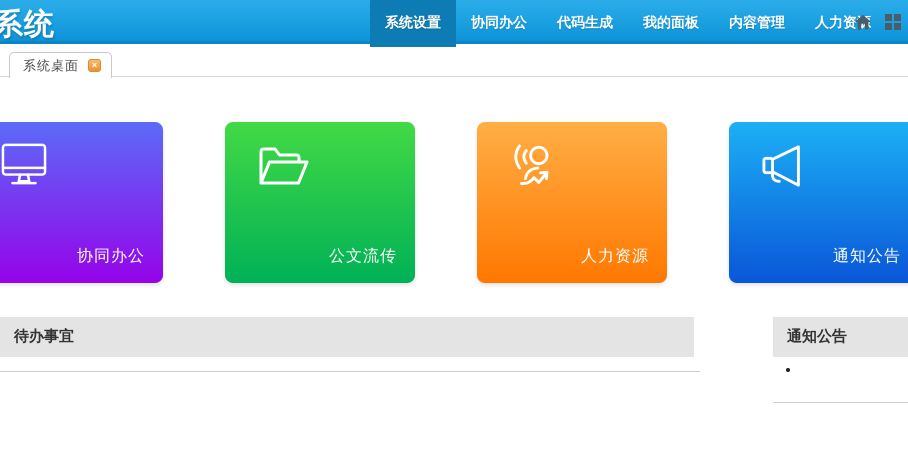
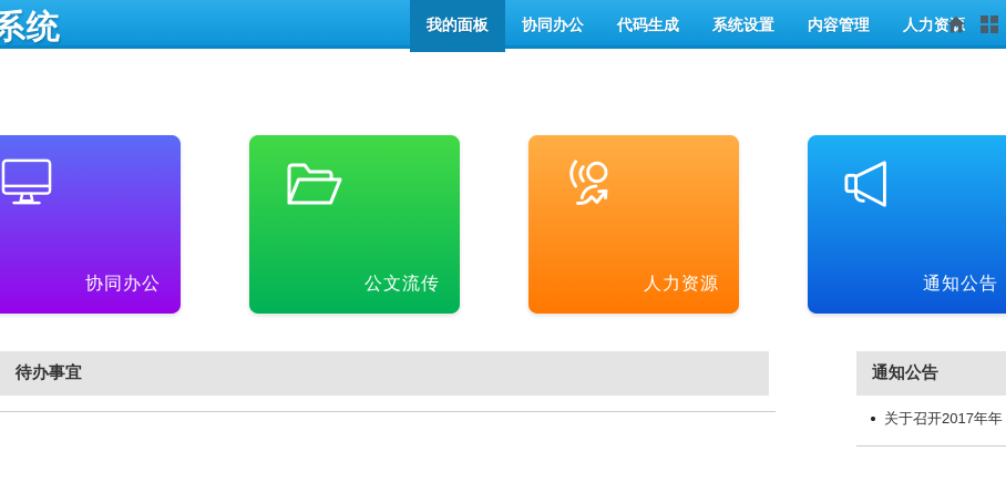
  系统
- 系统设置
+ 我的面板
  协同办公
  代码生成
- 我的面板
+ 系统设置
  内容管理
  人力资
- 系统桌面
- ×
  协同办公
  公文流传
  人力资源
  通知公告
  待办事宜
  通知公告
+ 关于召开2017年年
